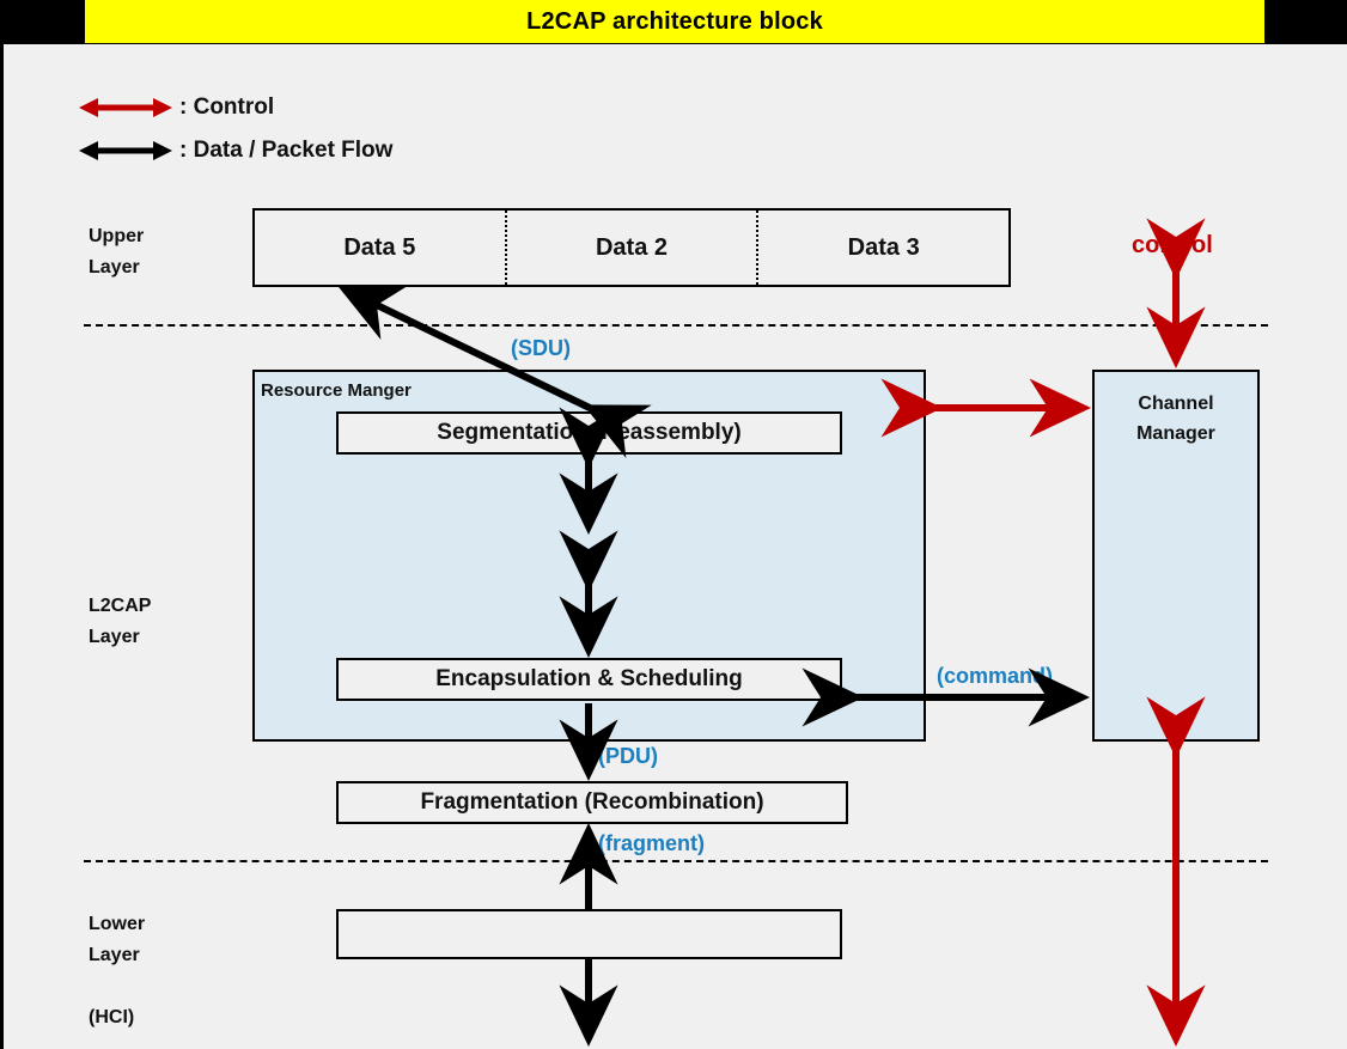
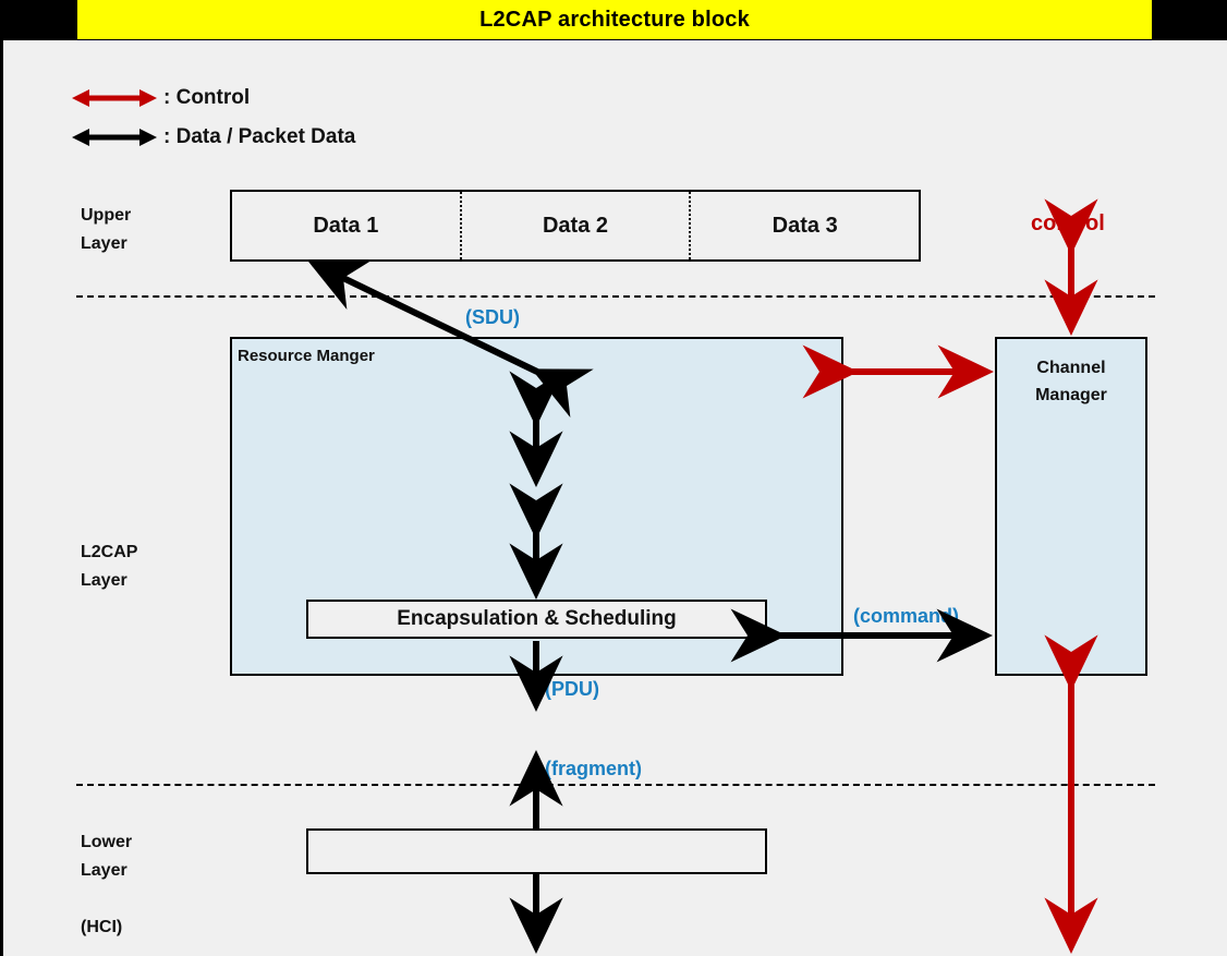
  L2CAP architecture block
  : Control
- : Data / Packet Flow
+ : Data / Packet Data
  Upper
  Layer
  L2CAP
  Layer
  Lower
  Layer
  (HCI)
- Data 5
+ Data 1
  Data 2
  Data 3
  Resource Manger
- Segmentation (Reassembly)
  Encapsulation & Scheduling
- Fragmentation (Recombination)
  Channel
  Manager
  (SDU)
  (PDU)
  (fragment)
  (command)
  control
